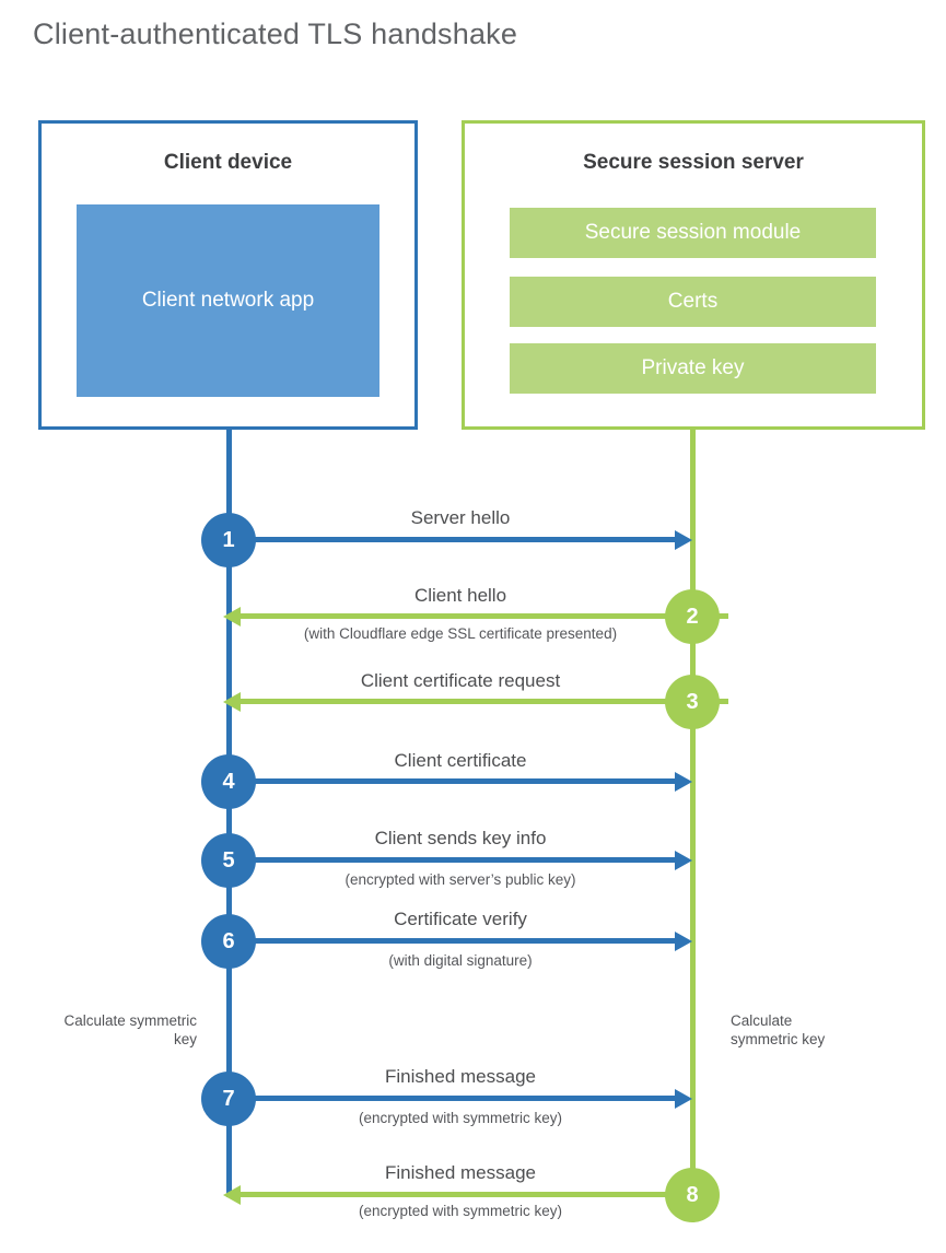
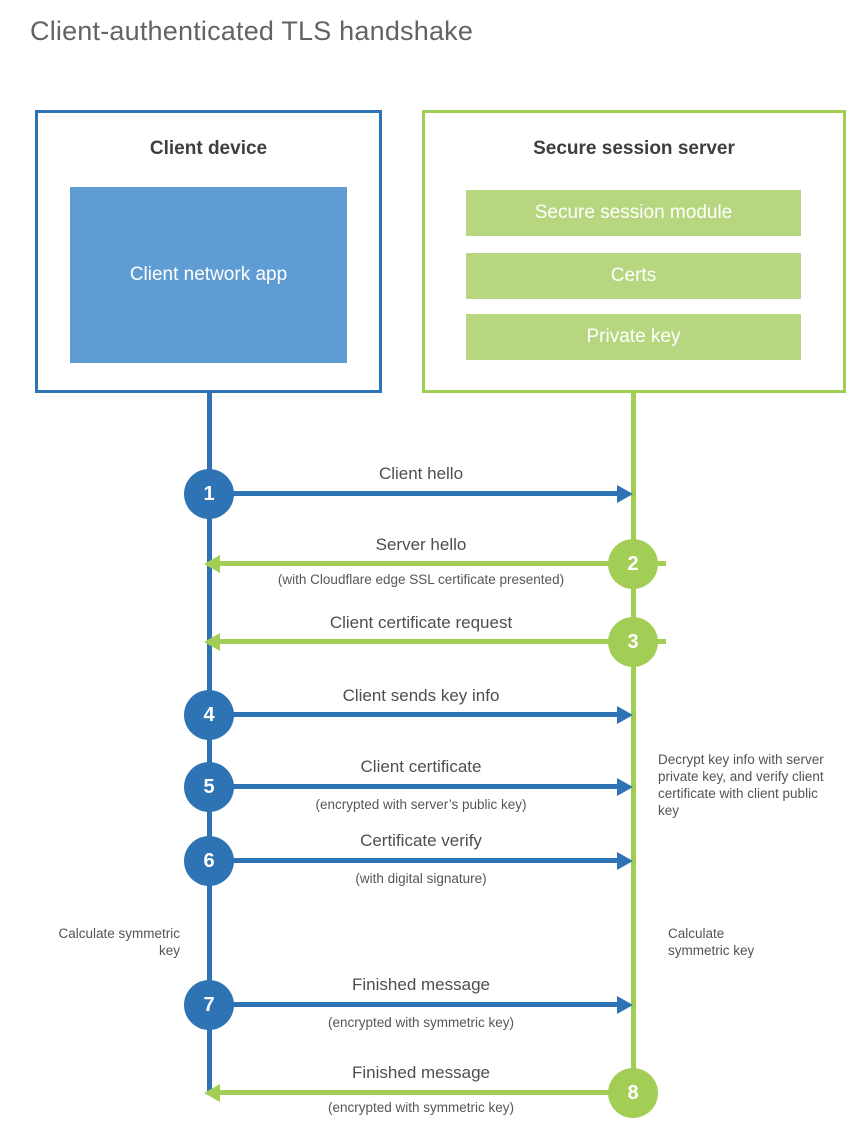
  Client-authenticated TLS handshake
  Client device
  Client network app
  Secure session server
  Secure session module
  Certs
  Private key
- Server hello
+ Client hello
  1
- Client hello
+ Server hello
  (with Cloudflare edge SSL certificate presented)
  2
  Client certificate request
  3
- Client certificate
+ Client sends key info
  4
- Client sends key info
+ Client certificate
  (encrypted with server’s public key)
  5
  Certificate verify
  (with digital signature)
  6
  Finished message
  (encrypted with symmetric key)
  7
  Finished message
  (encrypted with symmetric key)
  8
+ Decrypt key info with server private key, and verify client certificate with client public key
  Calculate symmetric key
  Calculate symmetric key
